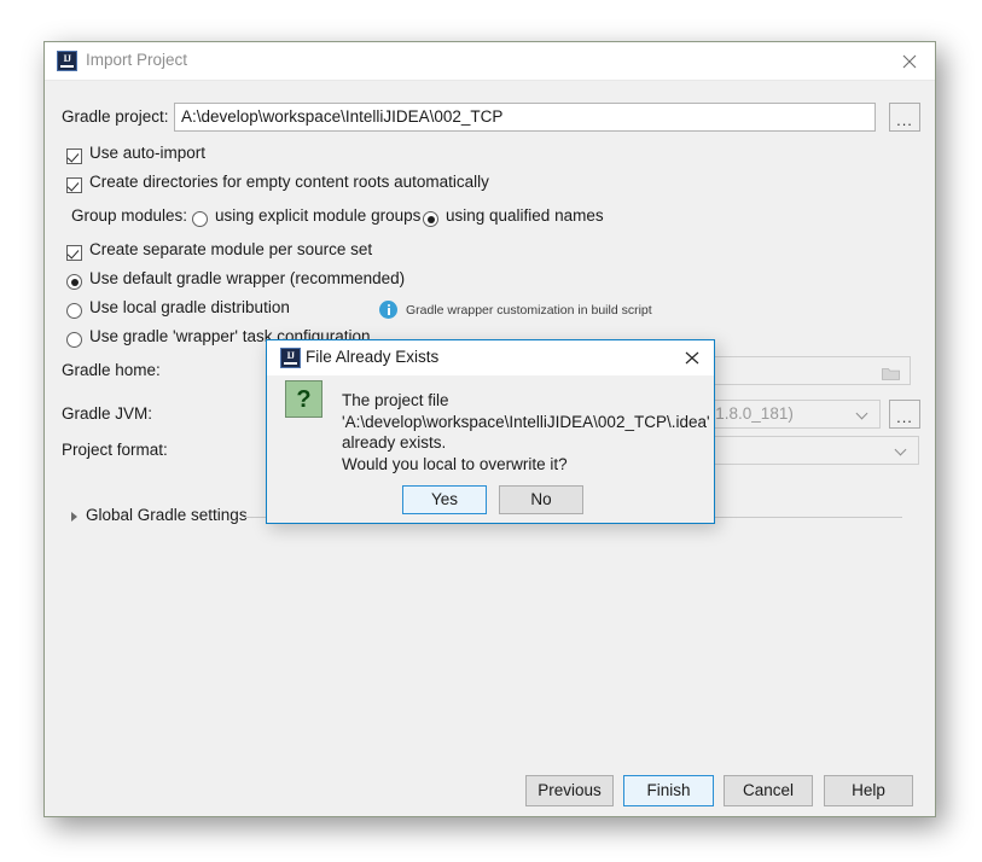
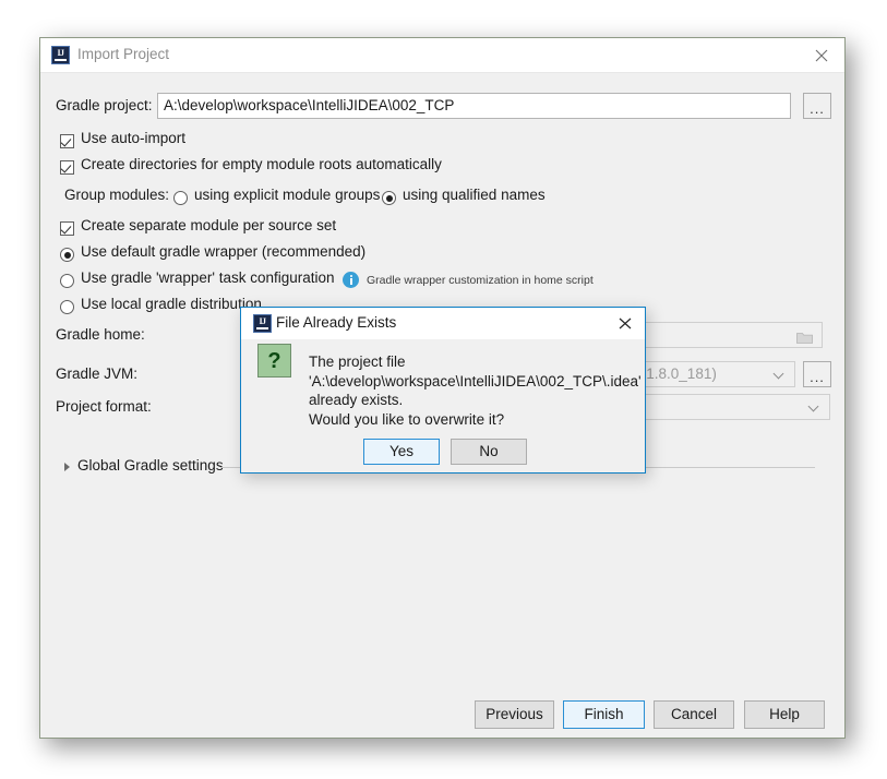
  IJ
  Import Project
  Gradle project:
  A:\develop\workspace\IntelliJIDEA\002_TCP
  ...
  Use auto-import
- Create directories for empty content roots automatically
+ Create directories for empty module roots automatically
  Group modules:
  using explicit module groups
  using qualified names
  Create separate module per source set
  Use default gradle wrapper (recommended)
- Use local gradle distribution
+ Use gradle 'wrapper' task configuration
- Gradle wrapper customization in build script
+ Gradle wrapper customization in home script
- Use gradle 'wrapper' task configuration
+ Use local gradle distribution
  Gradle home:
  Gradle JVM:
  ...
  Project format:
  Global Gradle settings
  Previous
  Finish
  Cancel
  Help
  IJ
  File Already Exists
  ?
  The project file
  'A:\develop\workspace\IntelliJIDEA\002_TCP\.idea'
  already exists.
- Would you local to overwrite it?
+ Would you like to overwrite it?
  Yes
  No
